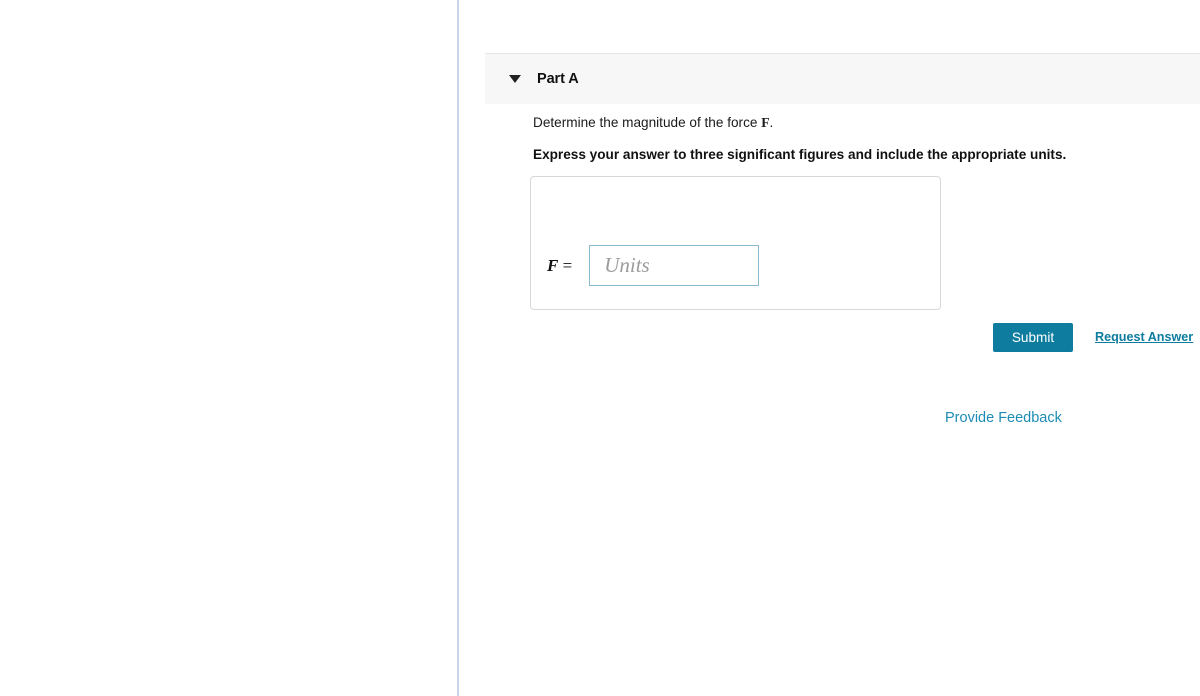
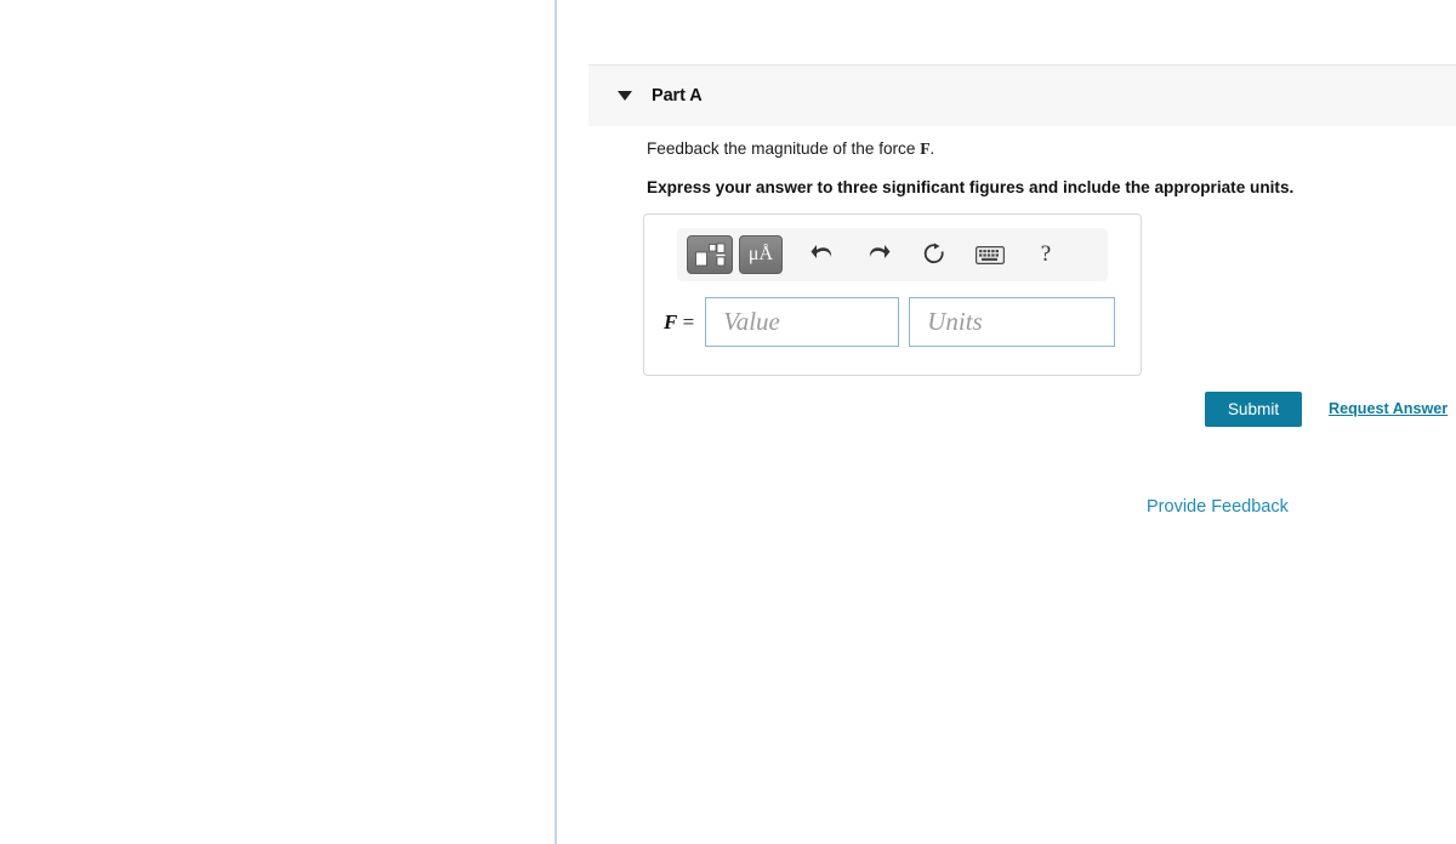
  Part A
- Determine the magnitude of the force F.
+ Feedback the magnitude of the force F.
  Express your answer to three significant figures and include the appropriate units.
+ μÅ
+ ?
  F =
+ Value
  Units
  Submit
  Request Answer
  Provide Feedback
